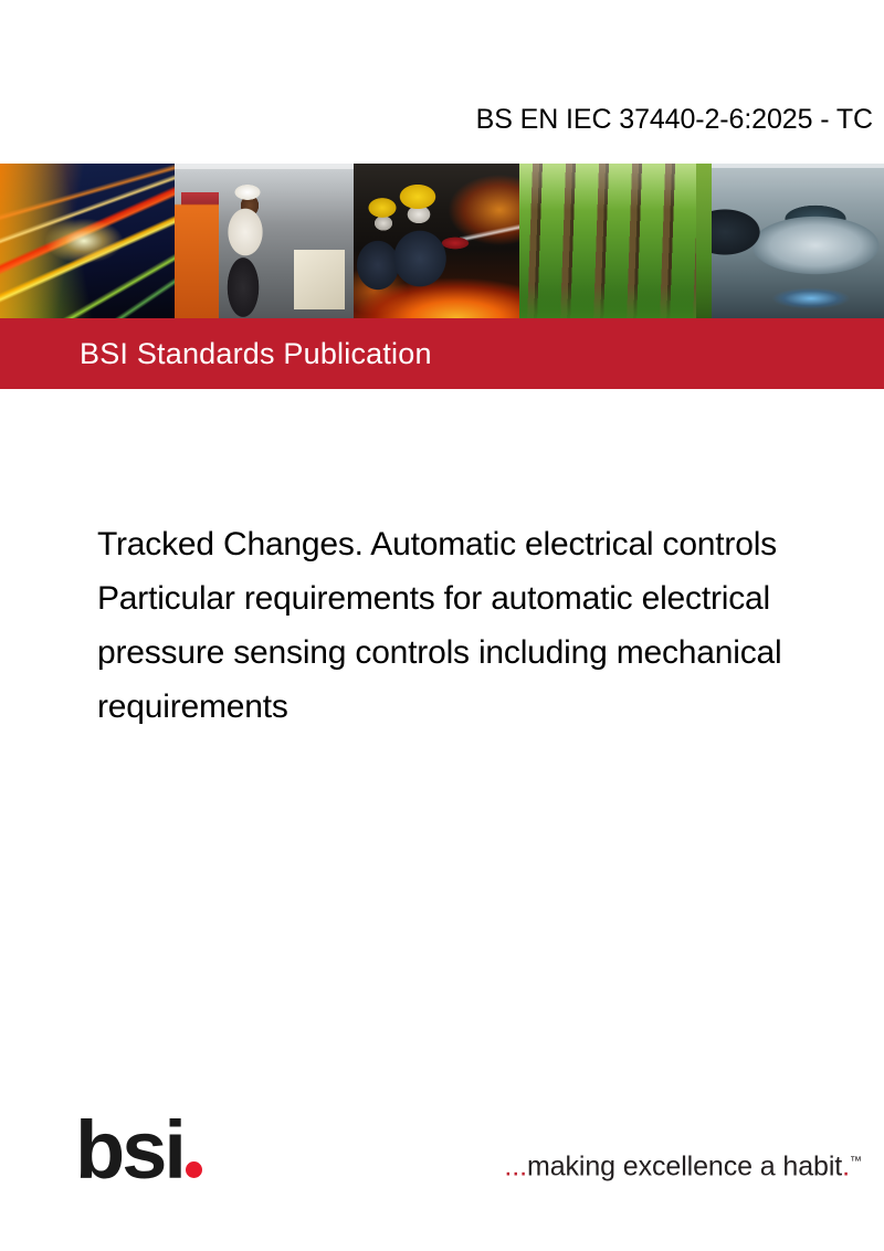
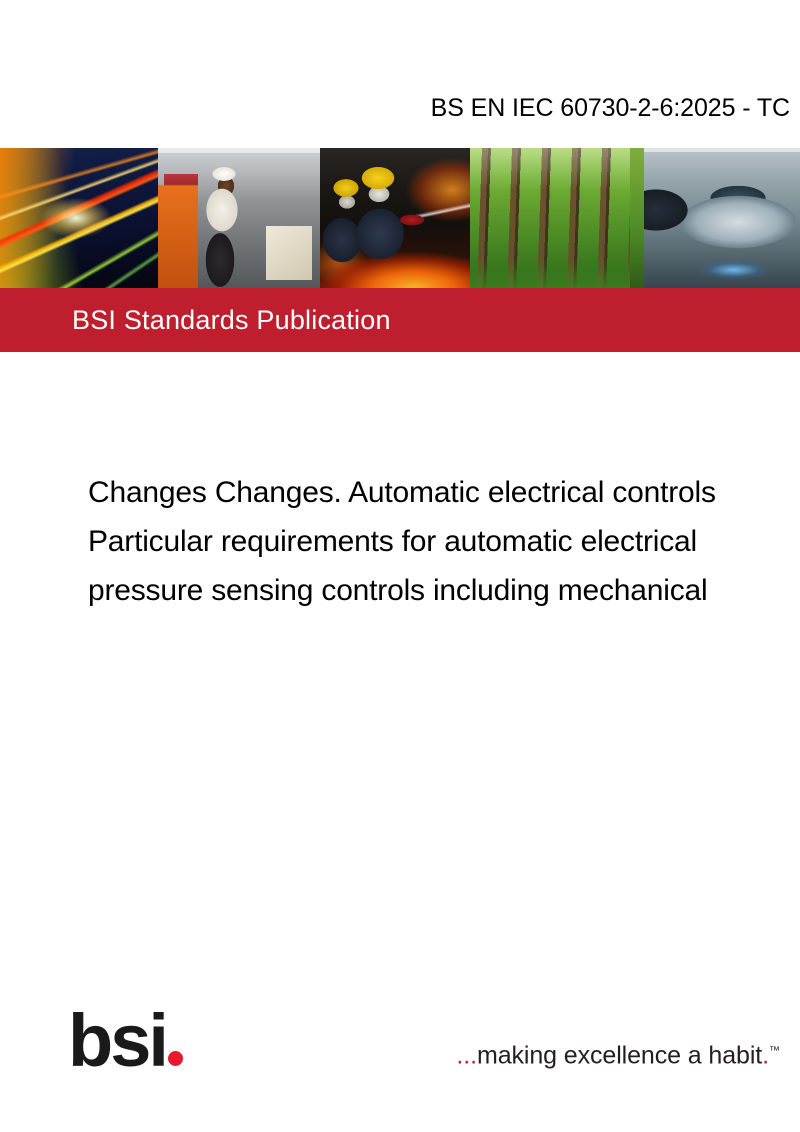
- BS EN IEC 37440-2-6:2025 - TC
+ BS EN IEC 60730-2-6:2025 - TC
  BSI Standards Publication
- Tracked Changes. Automatic electrical controls
+ Changes Changes. Automatic electrical controls
  Particular requirements for automatic electrical
  pressure sensing controls including mechanical
- requirements
  bsi
  ...making excellence a habit.™
